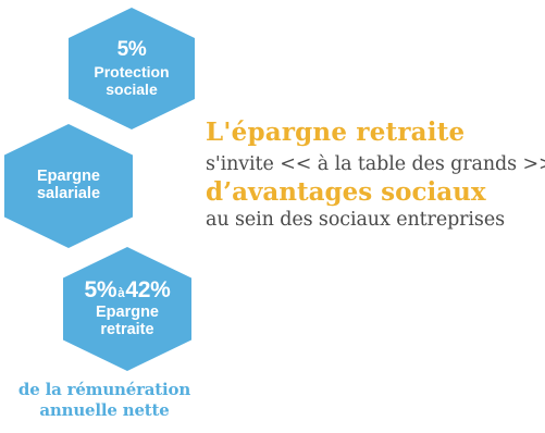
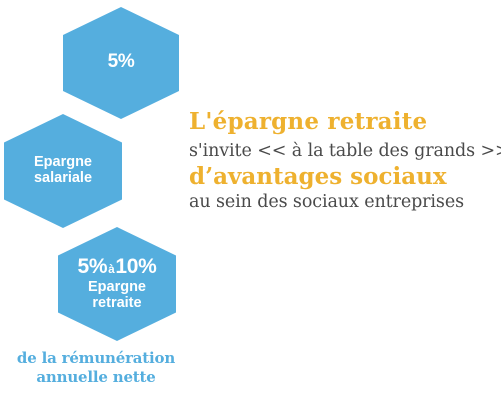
  5%
- Protection
- sociale
  Epargne
  salariale
- 5%à42%
+ 5%à10%
  Epargne
  retraite
  de la rémunération
  annuelle nette
  L'épargne retraite
  s'invite << à la table des grands >
  d’avantages sociaux
  au sein des sociaux entreprises
